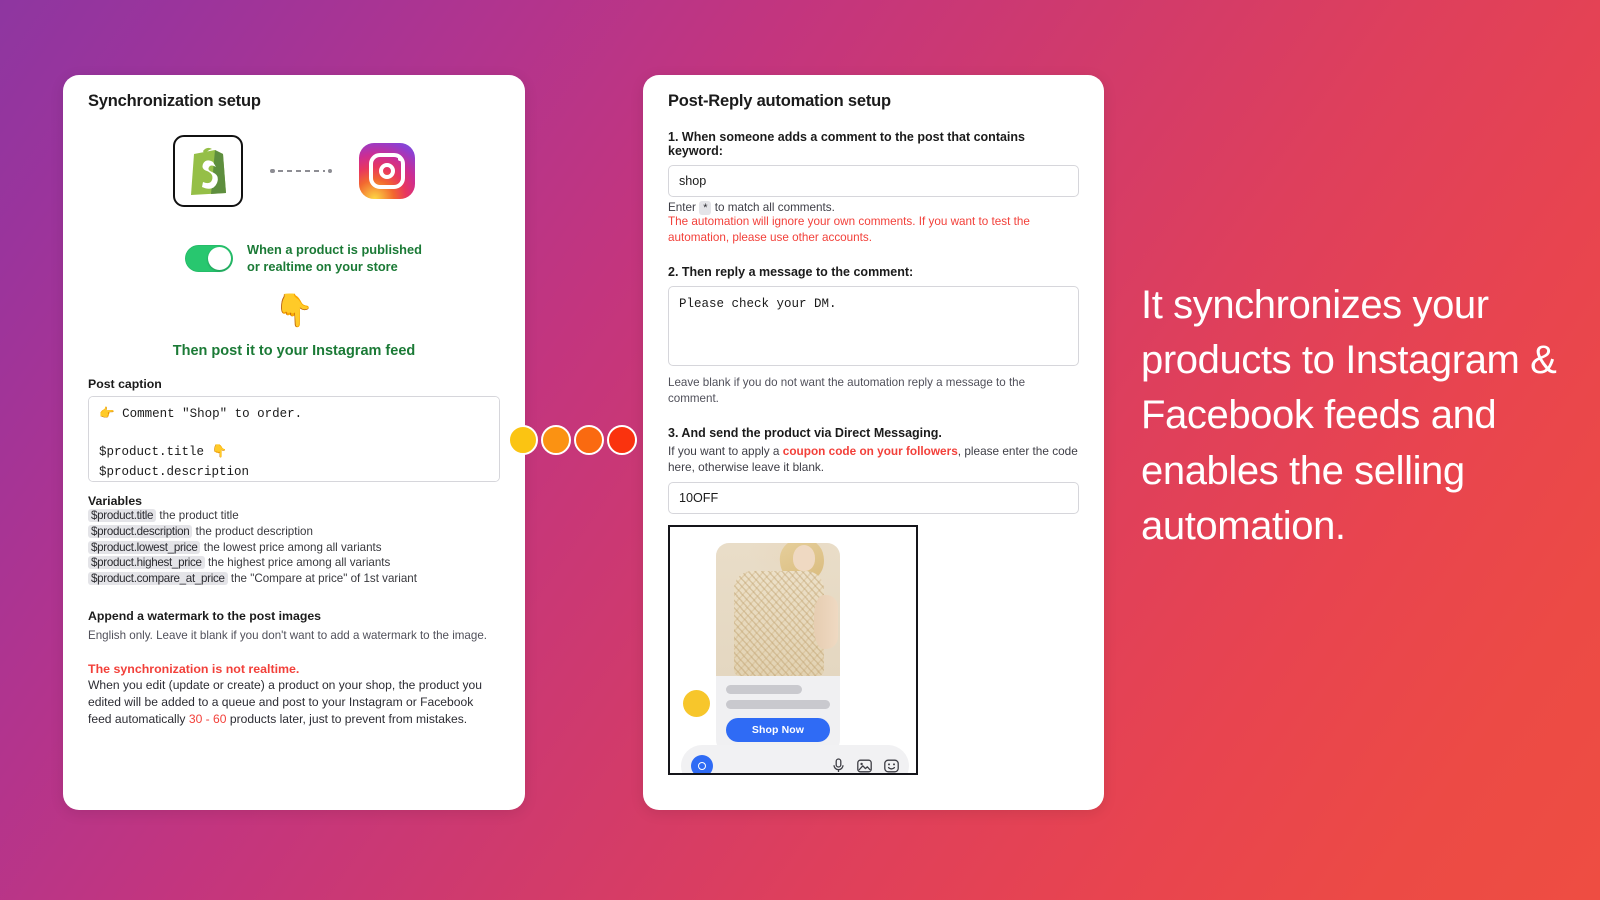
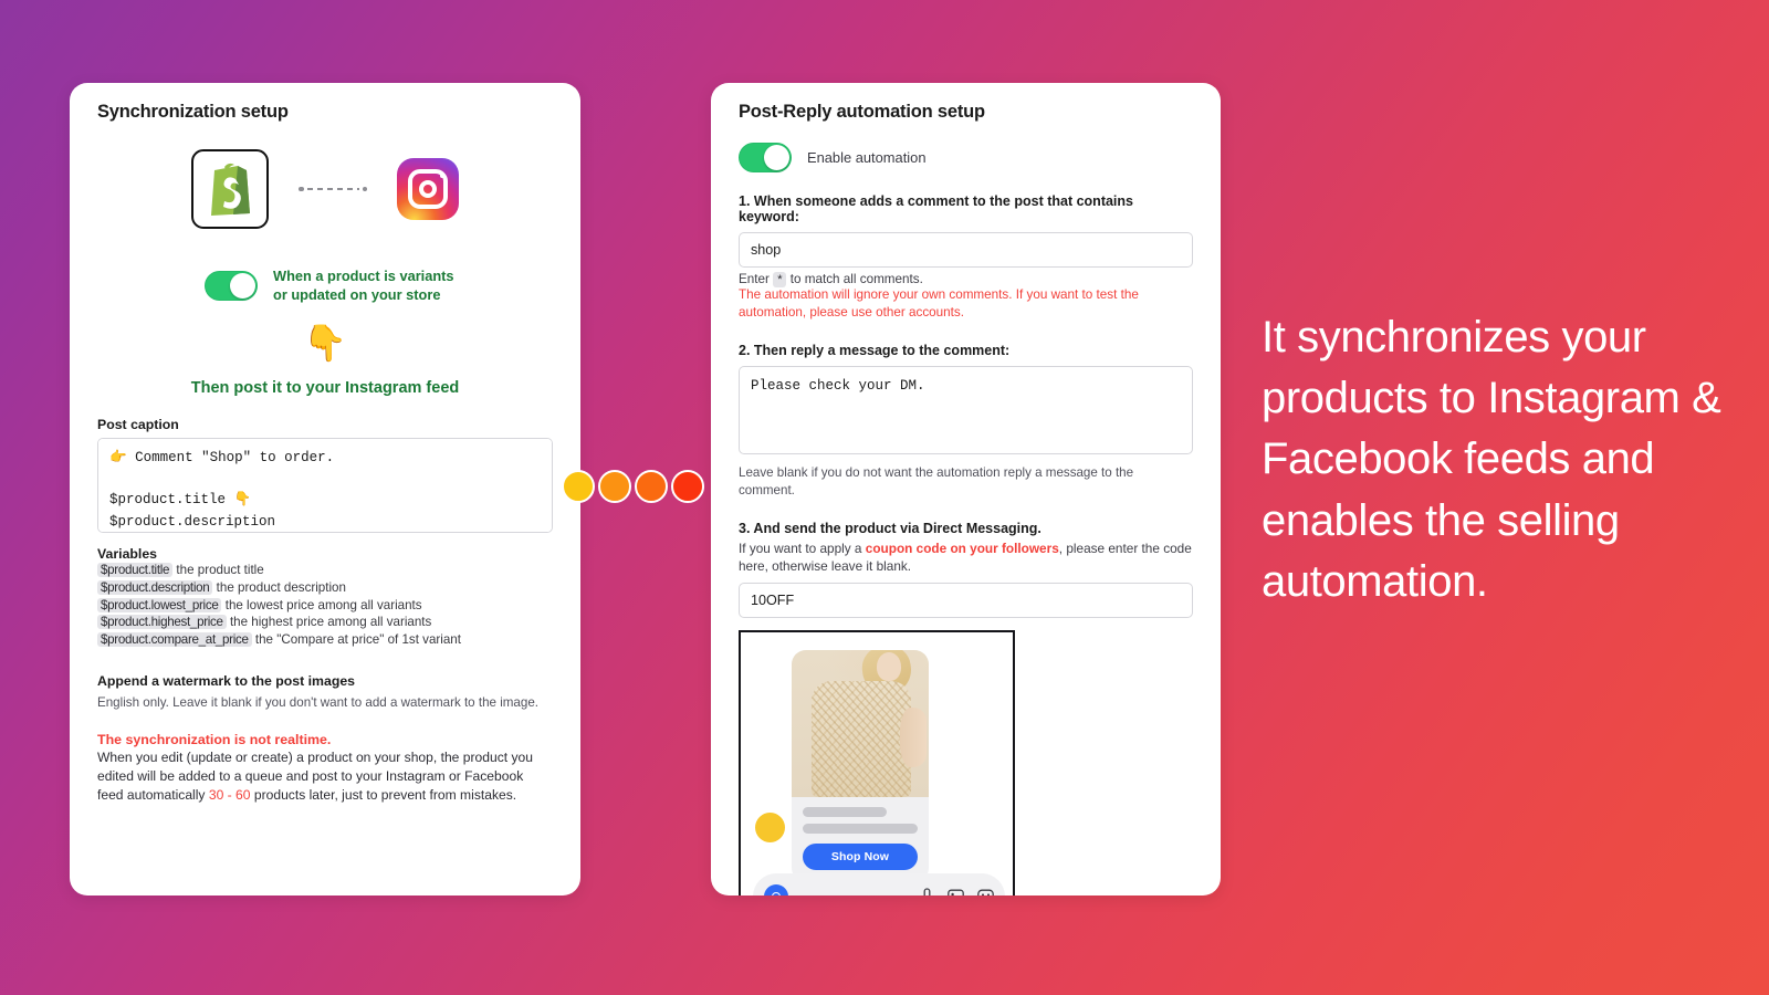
  Synchronization setup
- When a product is published
+ When a product is variants
- or realtime on your store
+ or updated on your store
  👇
  Then post it to your Instagram feed
  Post caption
  👉 Comment "Shop" to order.
  $product.title 👇
  Variables
  $product.title the product title
  $product.description the product description
  $product.lowest_price the lowest price among all variants
  $product.highest_price the highest price among all variants
  $product.compare_at_price the "Compare at price" of 1st variant
  Append a watermark to the post images
  English only. Leave it blank if you don't want to add a watermark to the image.
  The synchronization is not realtime.
  When you edit (update or create) a product on your shop, the product you edited will be added to a queue and post to your Instagram or Facebook feed automatically 30 - 60 products later, just to prevent from mistakes.
  Post-Reply automation setup
+ Enable automation
  1. When someone adds a comment to the post that contains keyword:
  shop
  Enter * to match all comments.
  The automation will ignore your own comments. If you want to test the automation, please use other accounts.
  2. Then reply a message to the comment:
  Please check your DM.
  Leave blank if you do not want the automation reply a message to the comment.
  3. And send the product via Direct Messaging.
  If you want to apply a coupon code on your followers, please enter the code here, otherwise leave it blank.
  10OFF
  Shop Now
  It synchronizes your products to Instagram & Facebook feeds and enables the selling automation.
